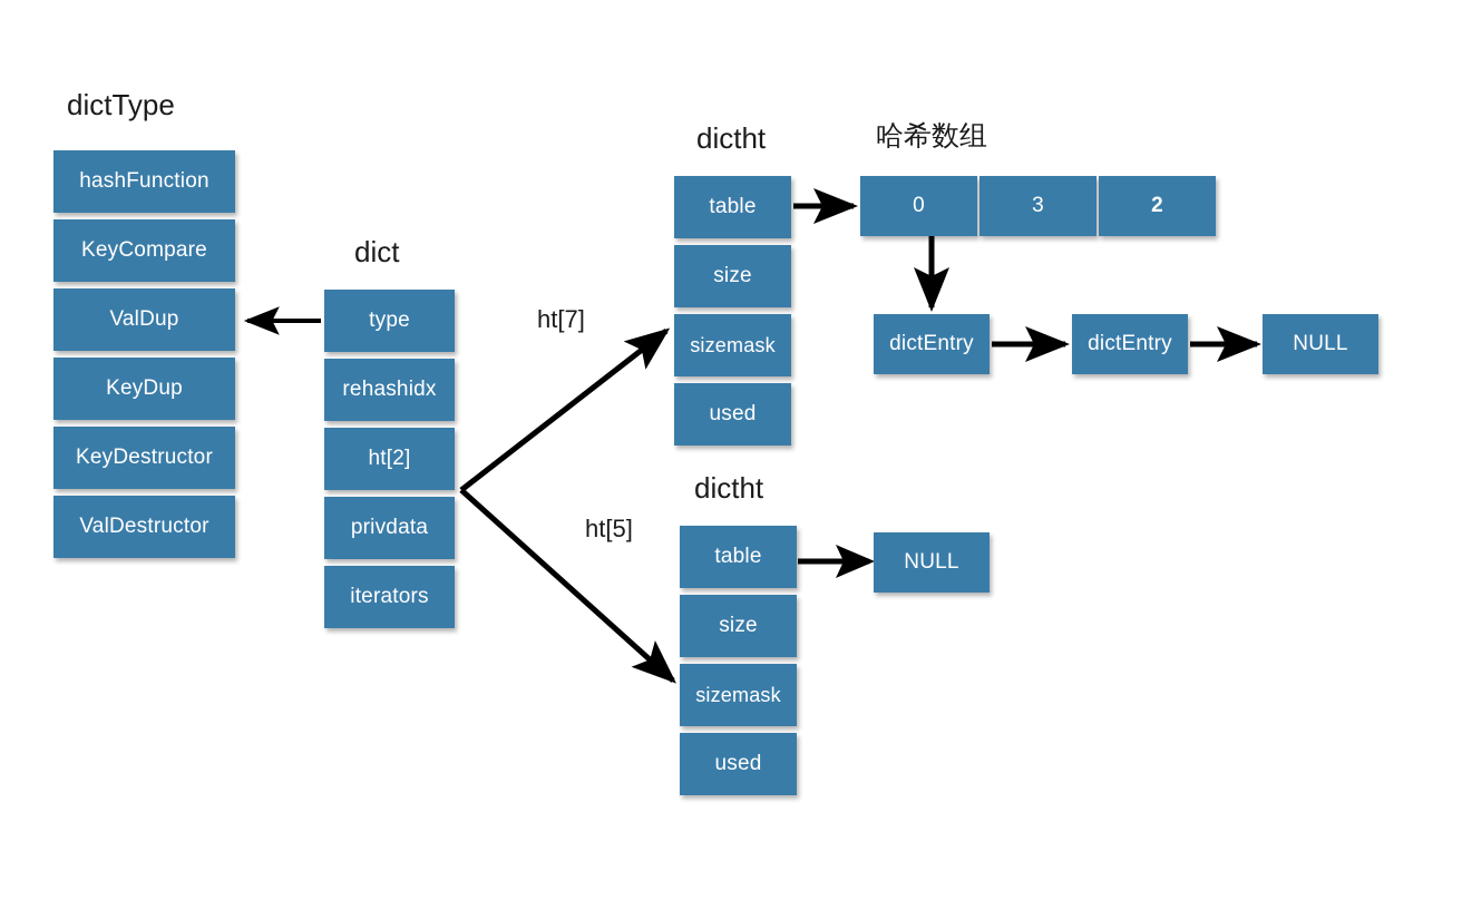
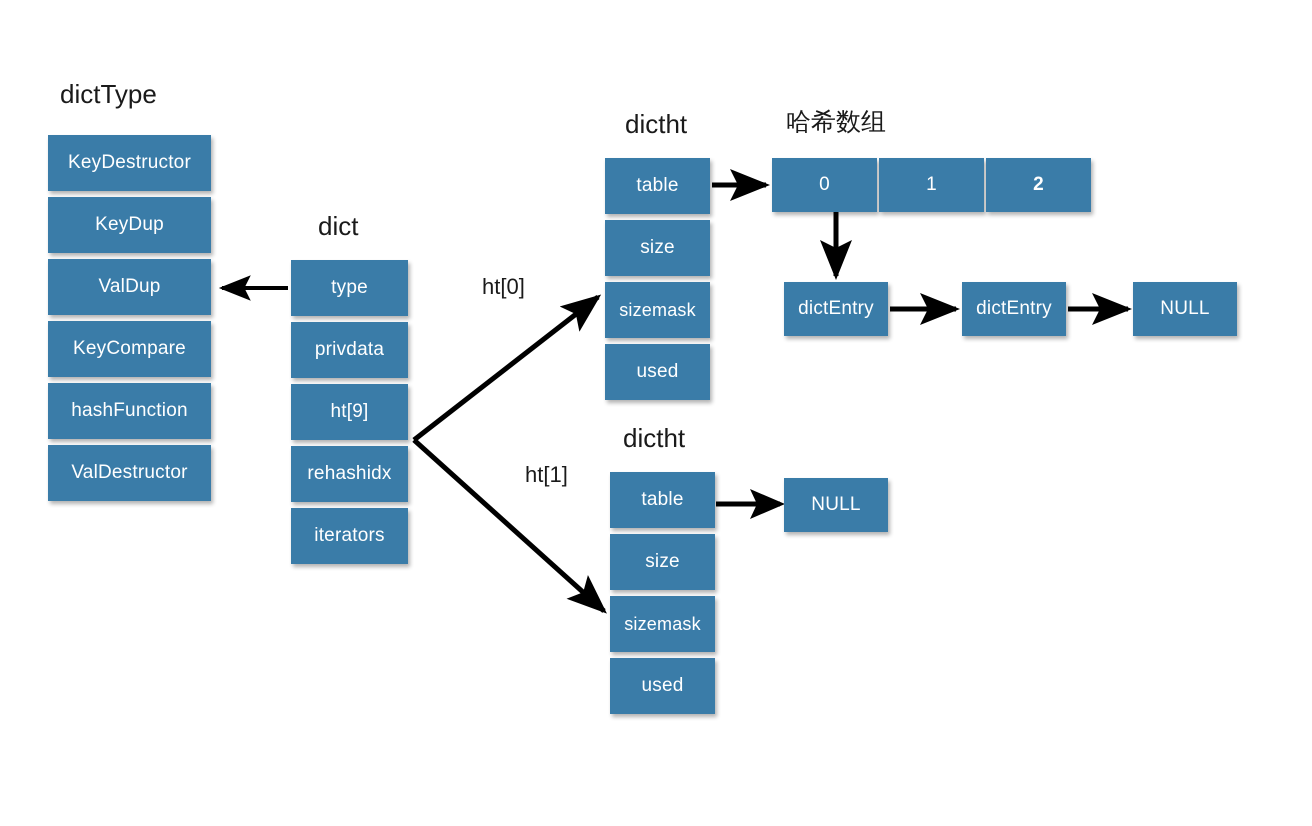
  dictType
  dict
  dictht
  dictht
  哈希数组
- ht[7]
+ ht[0]
- ht[5]
+ ht[1]
- hashFunction
+ KeyDestructor
- KeyCompare
+ KeyDup
  ValDup
- KeyDup
+ KeyCompare
- KeyDestructor
+ hashFunction
  ValDestructor
  type
- rehashidx
+ privdata
- ht[2]
+ ht[9]
- privdata
+ rehashidx
  iterators
  table
  size
  sizemask
  used
  table
  size
  sizemask
  used
  0
- 3
+ 1
  2
  dictEntry
  dictEntry
  NULL
  NULL
